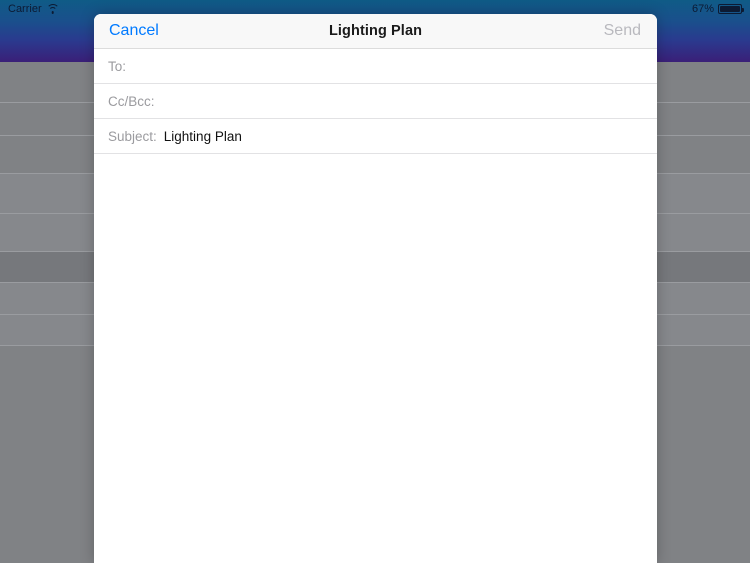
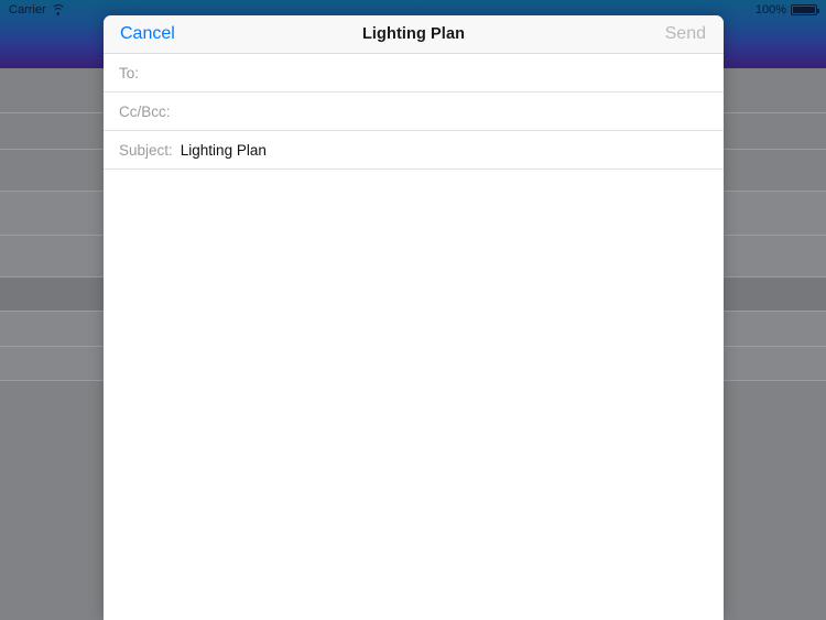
  Carrier
- 67%
+ 100%
  Cancel
  Lighting Plan
  Send
  To:
  Cc/Bcc:
  Subject:
  Lighting Plan
